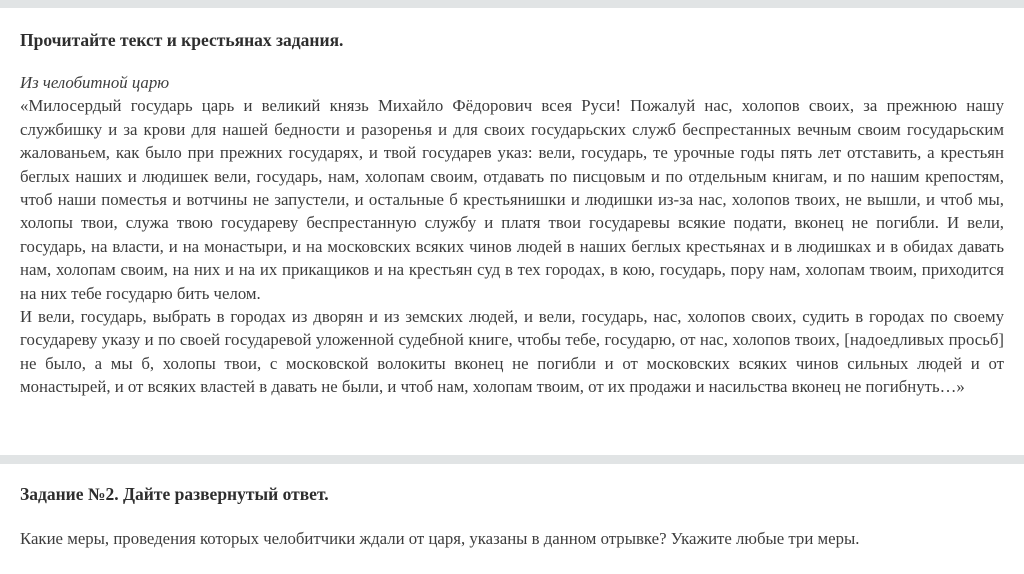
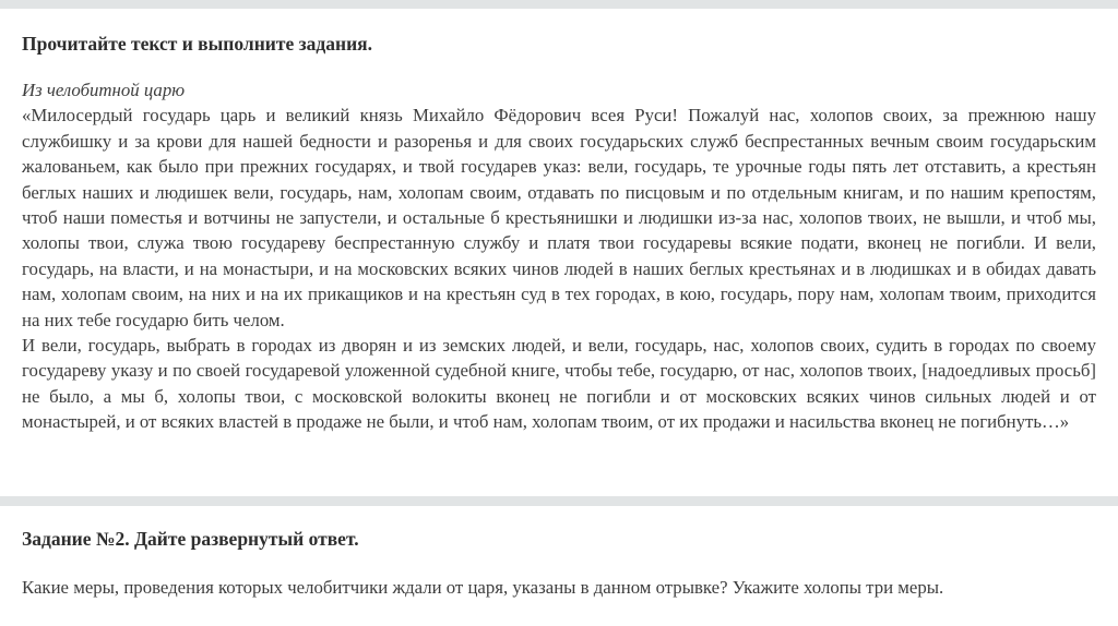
- Прочитайте текст и крестьянах задания.
+ Прочитайте текст и выполните задания.
  Из челобитной царю
  «Милосердый государь царь и великий князь Михайло Фёдорович всея Руси! Пожалуй нас, холопов своих, за прежнюю нашу службишку и за крови для нашей бедности и разоренья и для своих государьских служб беспрестанных вечным своим государьским жалованьем, как было при прежних государях, и твой государев указ: вели, государь, те урочные годы пять лет отставить, а крестьян беглых наших и людишек вели, государь, нам, холопам своим, отдавать по писцовым и по отдельным книгам, и по нашим крепостям, чтоб наши поместья и вотчины не запустели, и остальные б крестьянишки и людишки из-за нас, холопов твоих, не вышли, и чтоб мы, холопы твои, служа твою государеву беспрестанную службу и платя твои государевы всякие подати, вконец не погибли. И вели, государь, на власти, и на монастыри, и на московских всяких чинов людей в наших беглых крестьянах и в людишках и в обидах давать нам, холопам своим, на них и на их прикащиков и на крестьян суд в тех городах, в кою, государь, пору нам, холопам твоим, приходится на них тебе государю бить челом.
- И вели, государь, выбрать в городах из дворян и из земских людей, и вели, государь, нас, холопов своих, судить в городах по своему государеву указу и по своей государевой уложенной судебной книге, чтобы тебе, государю, от нас, холопов твоих, [надоедливых просьб] не было, а мы б, холопы твои, с московской волокиты вконец не погибли и от московских всяких чинов сильных людей и от монастырей, и от всяких властей в давать не были, и чтоб нам, холопам твоим, от их продажи и насильства вконец не погибнуть…»
+ И вели, государь, выбрать в городах из дворян и из земских людей, и вели, государь, нас, холопов своих, судить в городах по своему государеву указу и по своей государевой уложенной судебной книге, чтобы тебе, государю, от нас, холопов твоих, [надоедливых просьб] не было, а мы б, холопы твои, с московской волокиты вконец не погибли и от московских всяких чинов сильных людей и от монастырей, и от всяких властей в продаже не были, и чтоб нам, холопам твоим, от их продажи и насильства вконец не погибнуть…»
  Задание №2. Дайте развернутый ответ.
- Какие меры, проведения которых челобитчики ждали от царя, указаны в данном отрывке? Укажите любые три меры.
+ Какие меры, проведения которых челобитчики ждали от царя, указаны в данном отрывке? Укажите холопы три меры.
